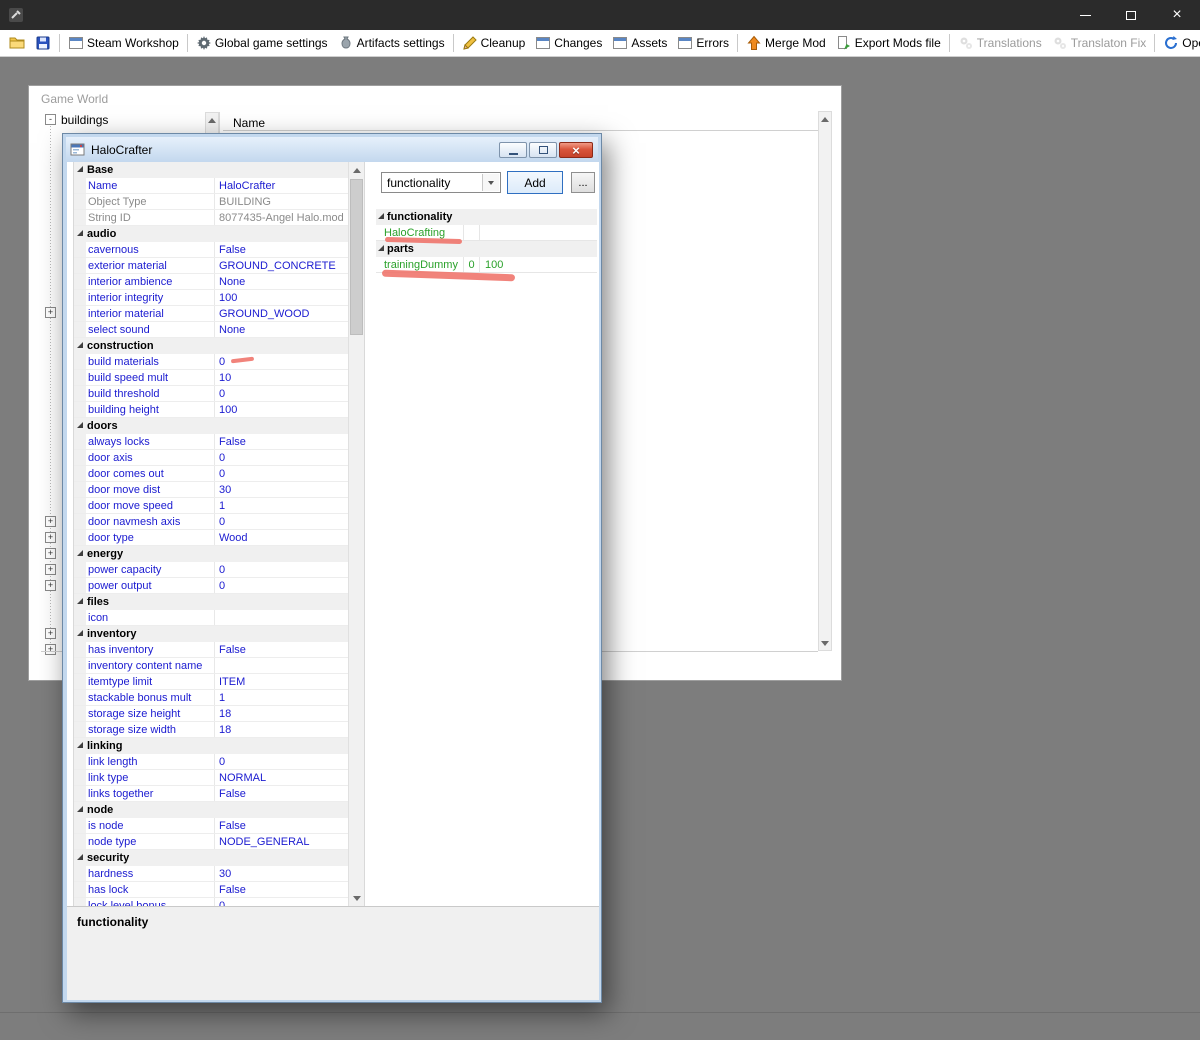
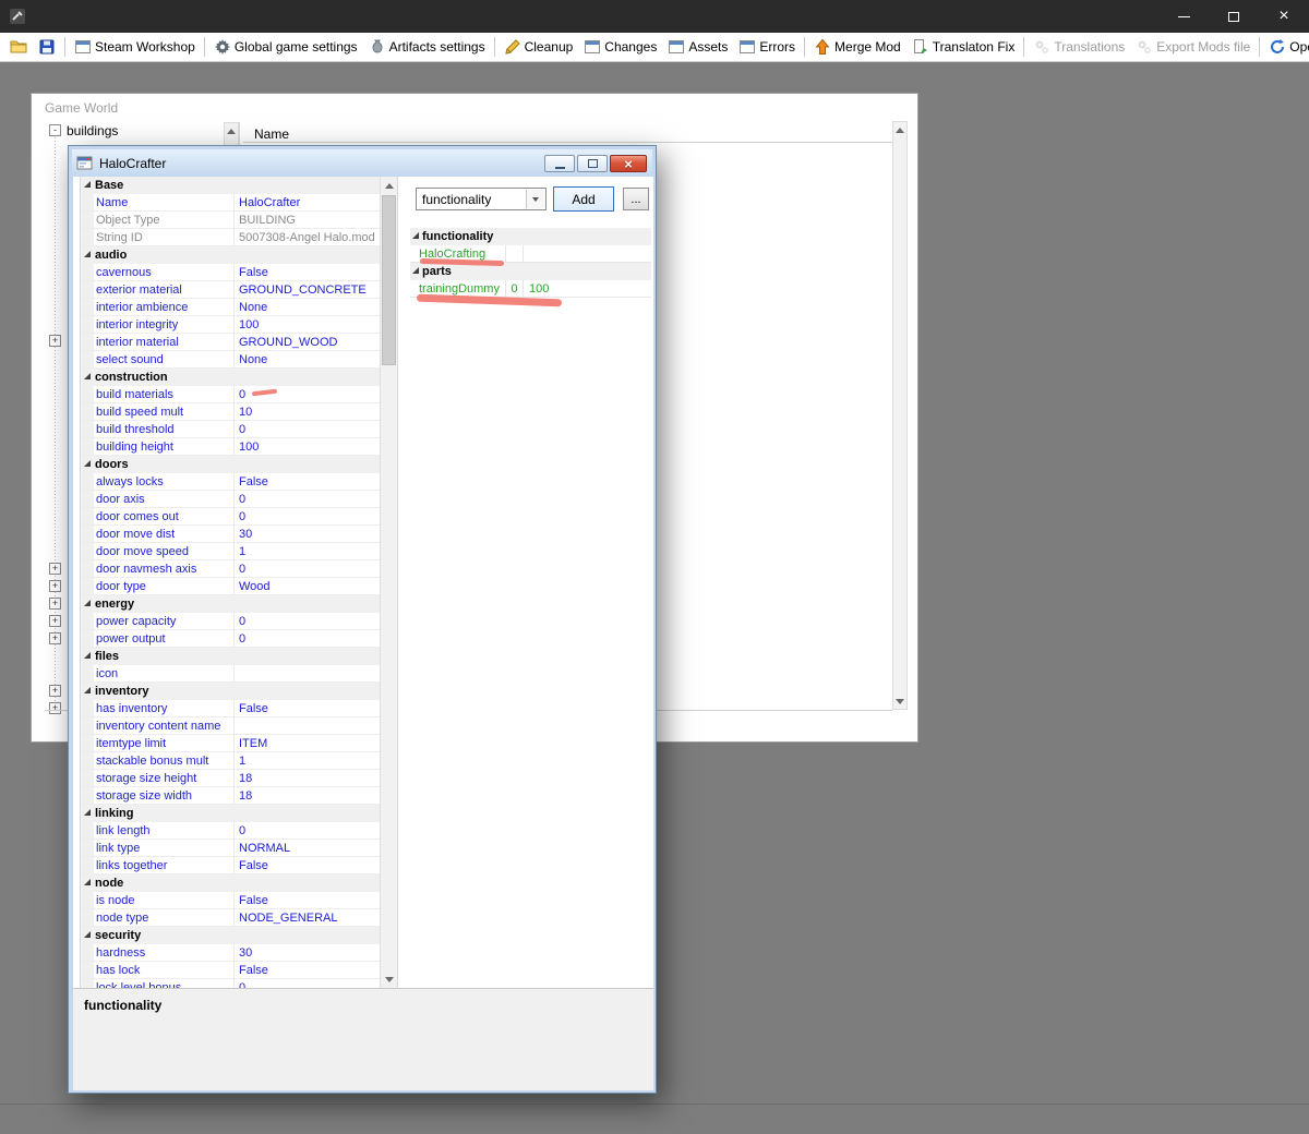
  ×
  Steam Workshop
  Global game settings
  Artifacts settings
  Cleanup
  Changes
  Assets
  Errors
  Merge Mod
- Export Mods file
+ Translaton Fix
  Translations
- Translaton Fix
+ Export Mods file
  Game World
  -
  buildings
  Name
  +
  +
  +
  +
  +
  +
  +
  +
  HaloCrafter
  ×
  Base
  Name
  HaloCrafter
  Object Type
  BUILDING
  String ID
- 8077435-Angel Halo.mod
+ 5007308-Angel Halo.mod
  audio
  cavernous
  False
  exterior material
  GROUND_CONCRETE
  interior ambience
  None
  interior integrity
  100
  interior material
  GROUND_WOOD
  select sound
  None
  construction
  build materials
  0
  build speed mult
  10
  build threshold
  0
  building height
  100
  doors
  always locks
  False
  door axis
  0
  door comes out
  0
  door move dist
  30
  door move speed
  1
  door navmesh axis
  0
  door type
  Wood
  energy
  power capacity
  0
  power output
  0
  files
  icon
  inventory
  has inventory
  False
  inventory content name
  itemtype limit
  ITEM
  stackable bonus mult
  1
  storage size height
  18
  storage size width
  18
  linking
  link length
  0
  link type
  NORMAL
  links together
  False
  node
  is node
  False
  node type
  NODE_GENERAL
  security
  hardness
  30
  has lock
  False
  functionality
  Add
  ...
  functionality
  HaloCrafting
  parts
  trainingDummy
  0
  100
  functionality
